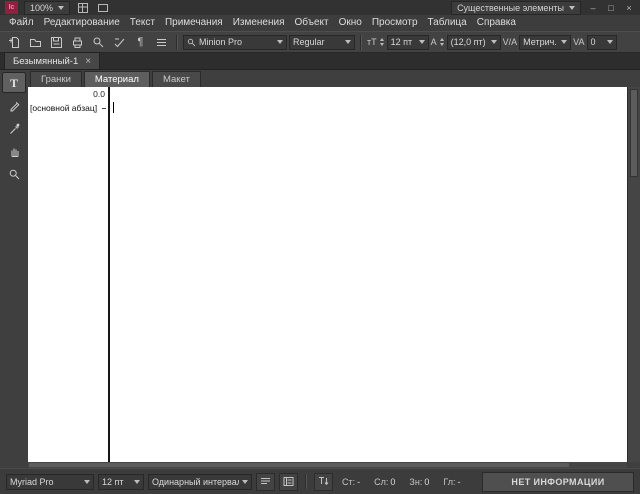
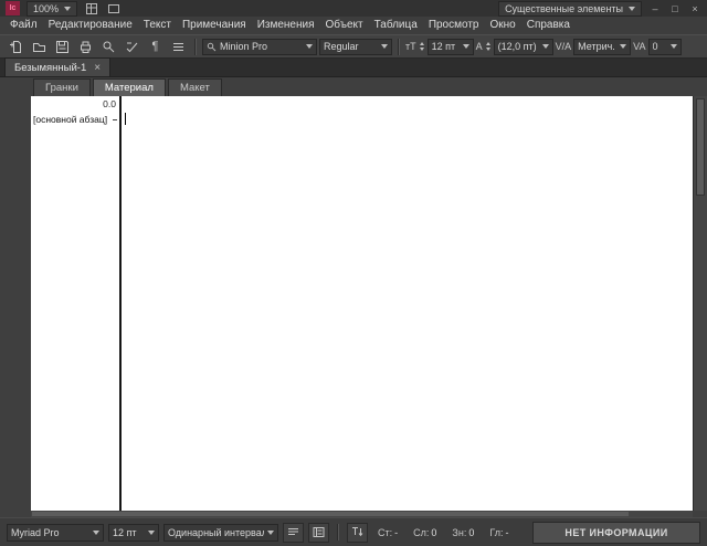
  100%
  Существенные элементы
  –
  □
  ×
  Файл
  Редактирование
  Текст
  Примечания
  Изменения
  Объект
- Окно
+ Таблица
  Просмотр
- Таблица
+ Окно
  Справка
  ¶
  Minion Pro
  Regular
  тТ
  12 пт
  A
  (12,0 пт)
  V/A
  Метрич.
  VA
  0
  Безымянный-1
  ×
- T
  Гранки
  Материал
  Макет
  0.0
  [основной абзац]
  Myriad Pro
  12 пт
  Одинарный интерва
  Ст:
  -
  Сл:
  0
  Зн:
  0
  Гл:
  -
  НЕТ ИНФОРМАЦИИ
